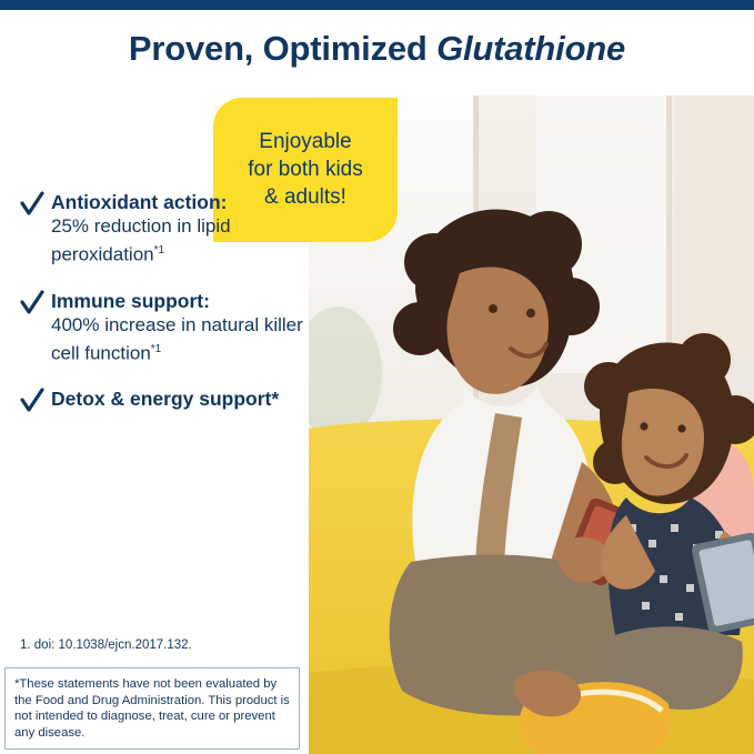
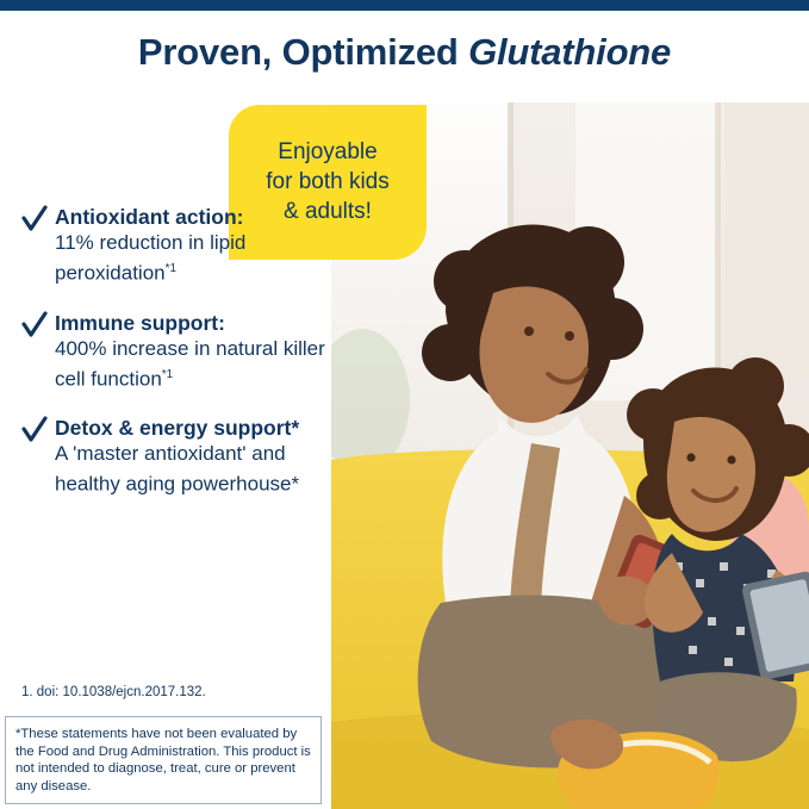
  Proven, Optimized Glutathione
  Enjoyable
  for both kids
  & adults!
  Antioxidant action:
- 25% reduction in lipid peroxidation*1
+ 11% reduction in lipid peroxidation*1
  Immune support:
  400% increase in natural killer cell function*1
  Detox & energy support*
+ A 'master antioxidant' and healthy aging powerhouse*
  1. doi: 10.1038/ejcn.2017.132.
  *These statements have not been evaluated by the Food and Drug Administration. This product is not intended to diagnose, treat, cure or prevent any disease.
